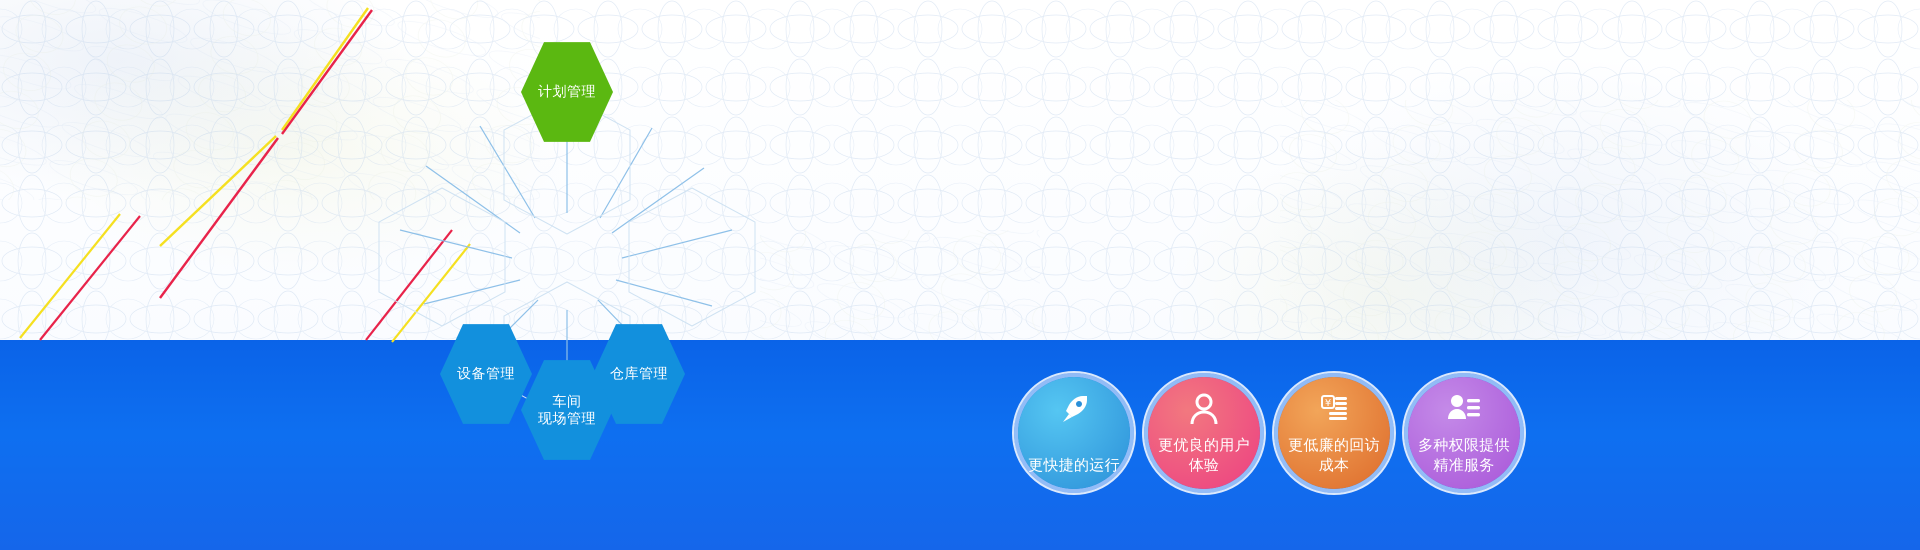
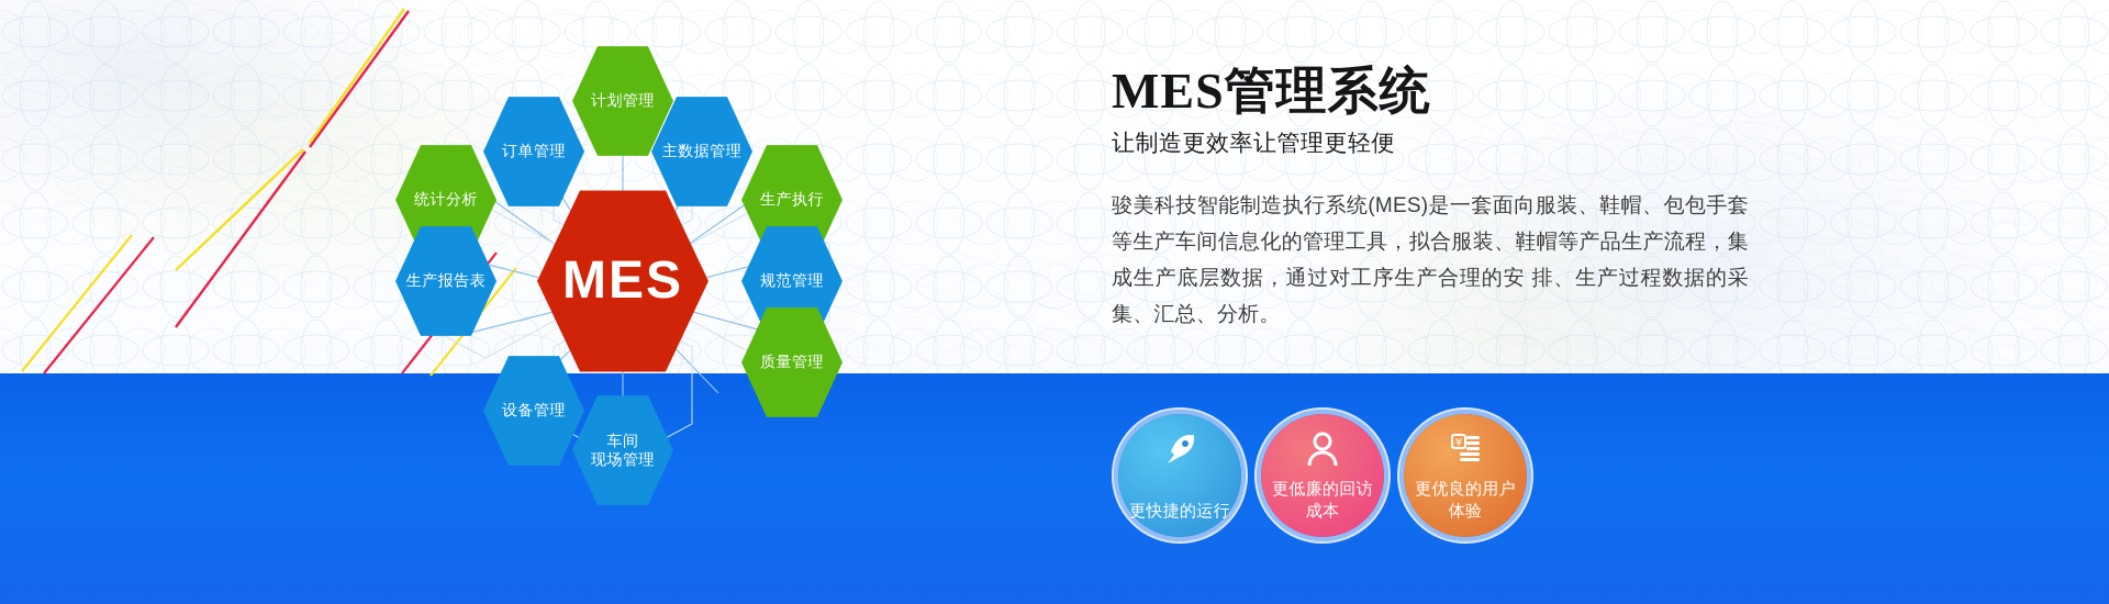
+ MES
  计划管理
+ 订单管理
+ 主数据管理
+ 统计分析
+ 生产执行
+ 生产报告表
+ 规范管理
+ 质量管理
  设备管理
- 仓库管理
  车间
  现场管理
+ MES管理系统
+ 让制造更效率让管理更轻便
+ 骏美科技智能制造执行系统(MES)是一套面向服装、鞋帽、包包手套等生产车间信息化的管理工具，拟合服装、鞋帽等产品生产流程，集成生产底层数据，通过对工序生产合理的安 排、生产过程数据的采集、汇总、分析。
  更快捷的运行
- 更优良的用户
+ 更低廉的回访
- 体验
+ 成本
  ¥
- 更低廉的回访
+ 更优良的用户
- 成本
+ 体验
- 多种权限提供
- 精准服务
